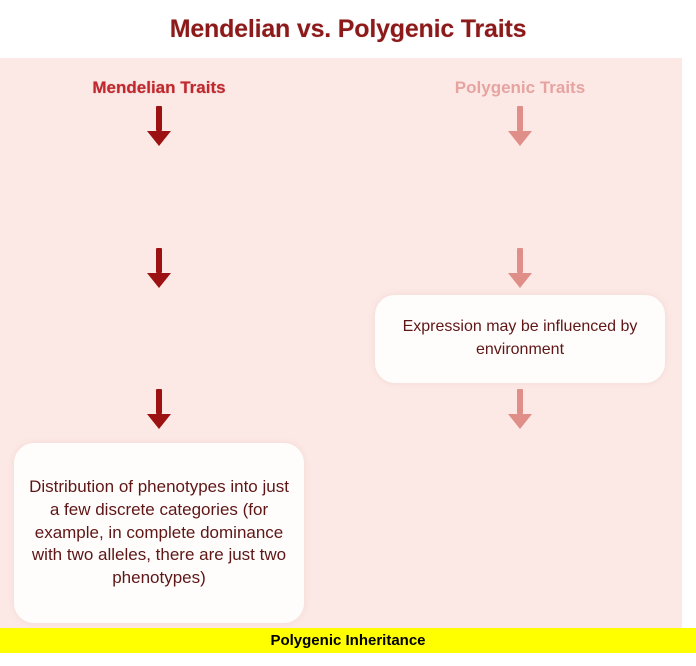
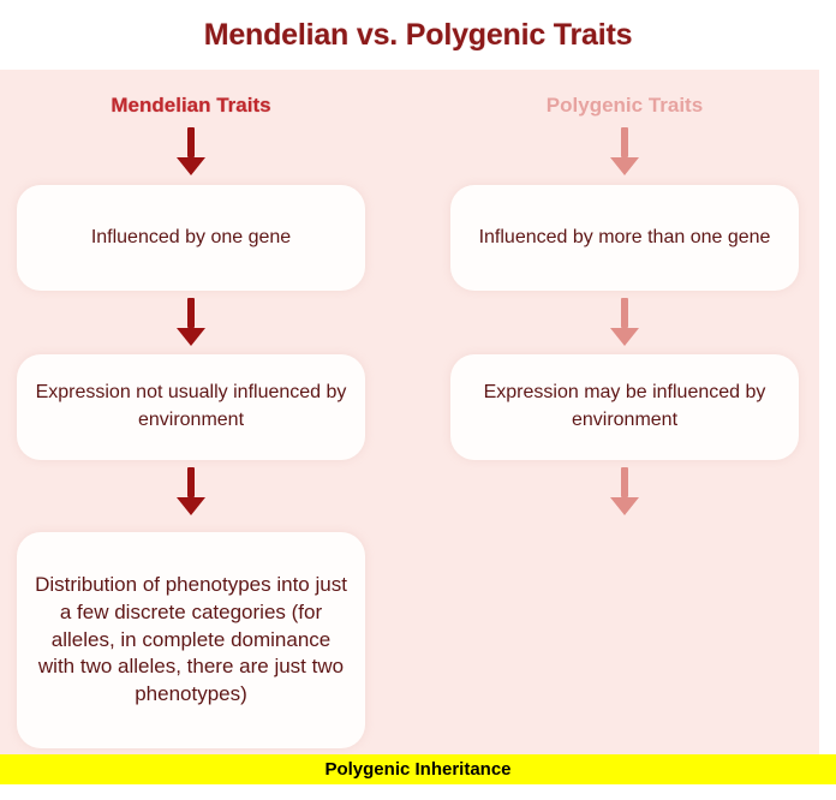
  Mendelian vs. Polygenic Traits
  Mendelian Traits
  Polygenic Traits
+ Influenced by one gene
+ Influenced by more than one gene
+ Expression not usually influenced by environment
  Expression may be influenced by environment
- Distribution of phenotypes into just a few discrete categories (for example, in complete dominance with two alleles, there are just two phenotypes)
+ Distribution of phenotypes into just a few discrete categories (for alleles, in complete dominance with two alleles, there are just two phenotypes)
  Polygenic Inheritance
